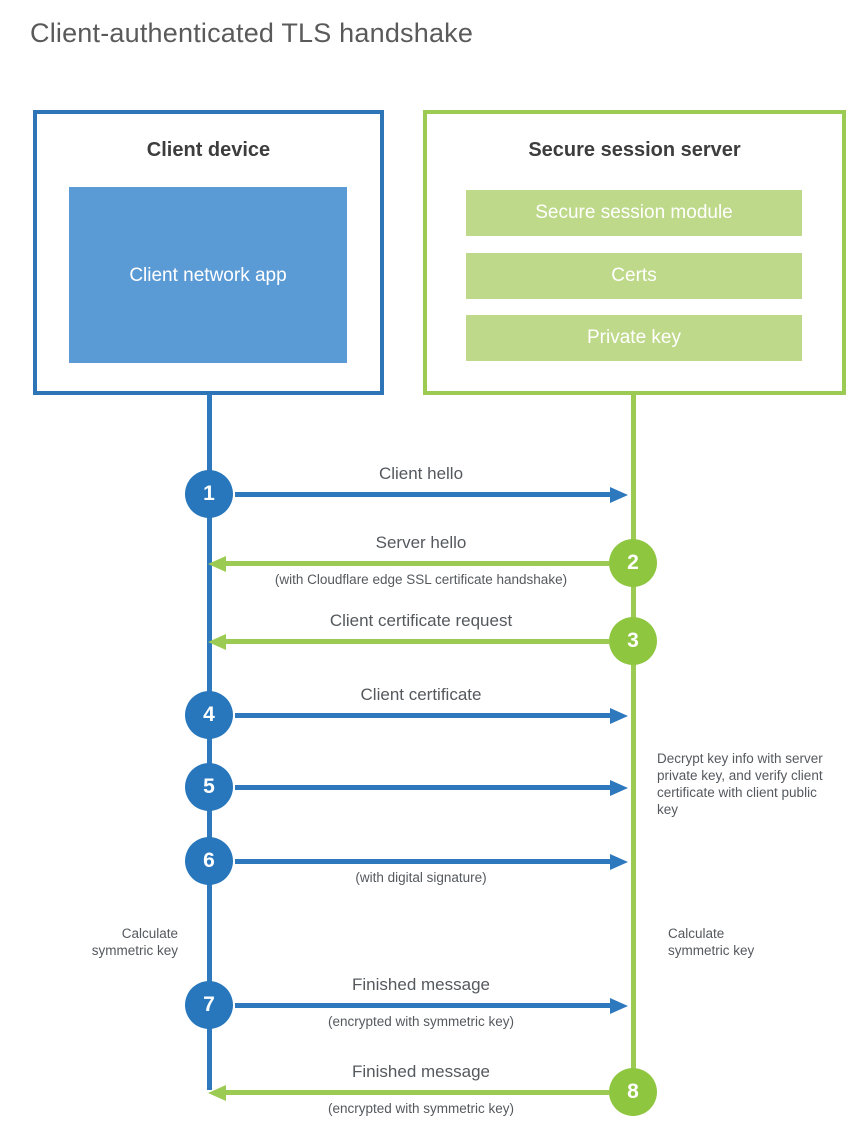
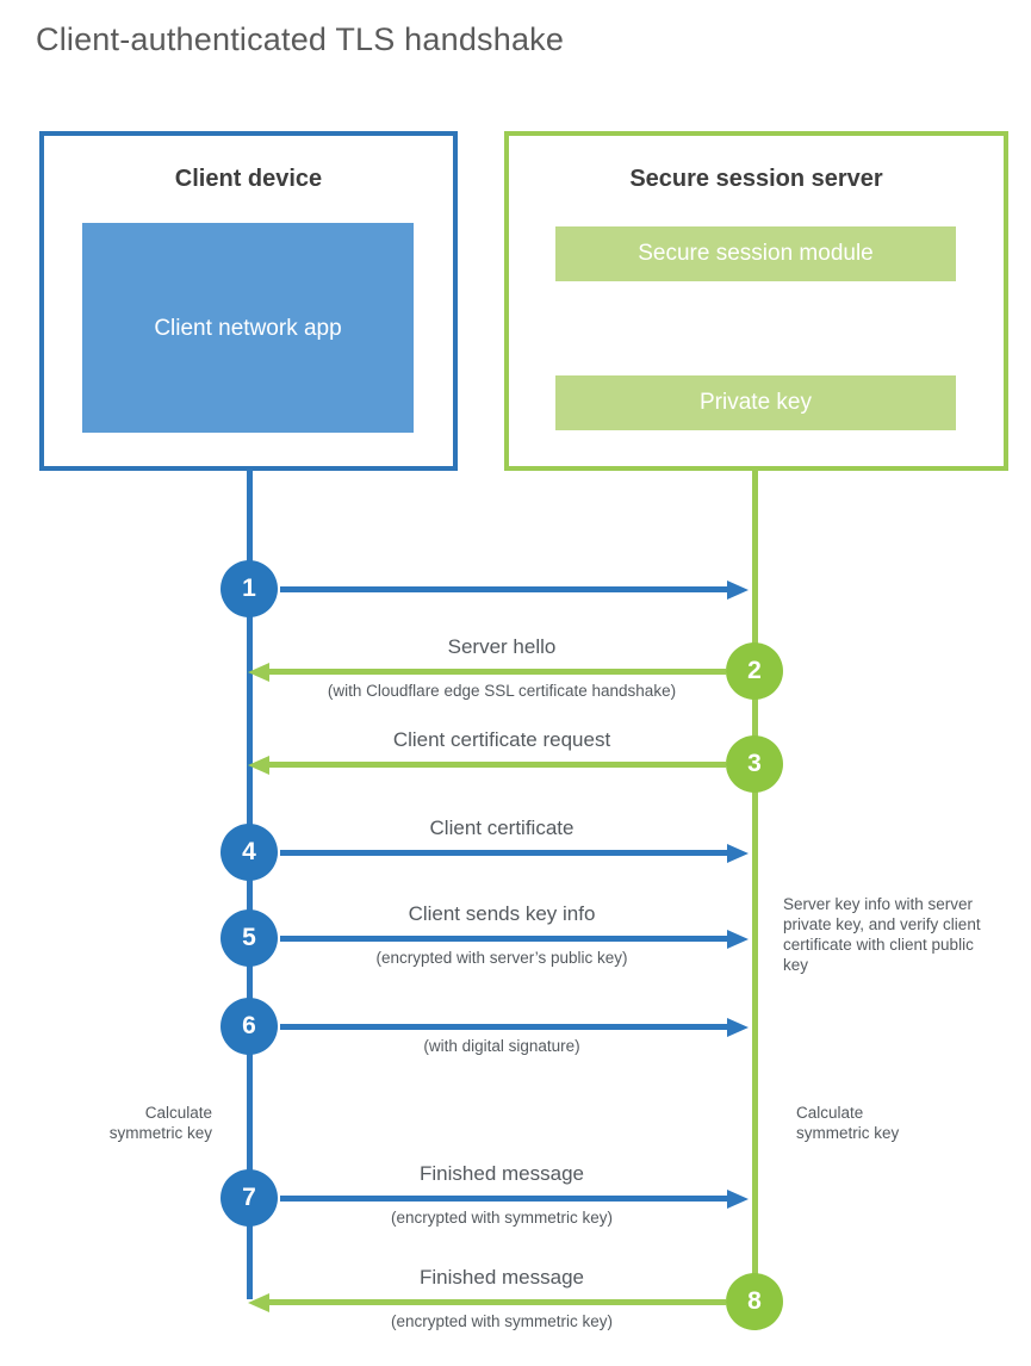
  Client-authenticated TLS handshake
  Client device
  Client network app
  Secure session server
  Secure session module
- Certs
  Private key
  1
- Client hello
  2
  Server hello
  (with Cloudflare edge SSL certificate handshake)
  3
  Client certificate request
  4
  Client certificate
  5
+ Client sends key info
+ (encrypted with server’s public key)
  6
  (with digital signature)
  7
  Finished message
  (encrypted with symmetric key)
  8
  Finished message
  (encrypted with symmetric key)
- Decrypt key info with server private key, and verify client certificate with client public key
+ Server key info with server private key, and verify client certificate with client public key
  Calculate symmetric key
  Calculate symmetric key
